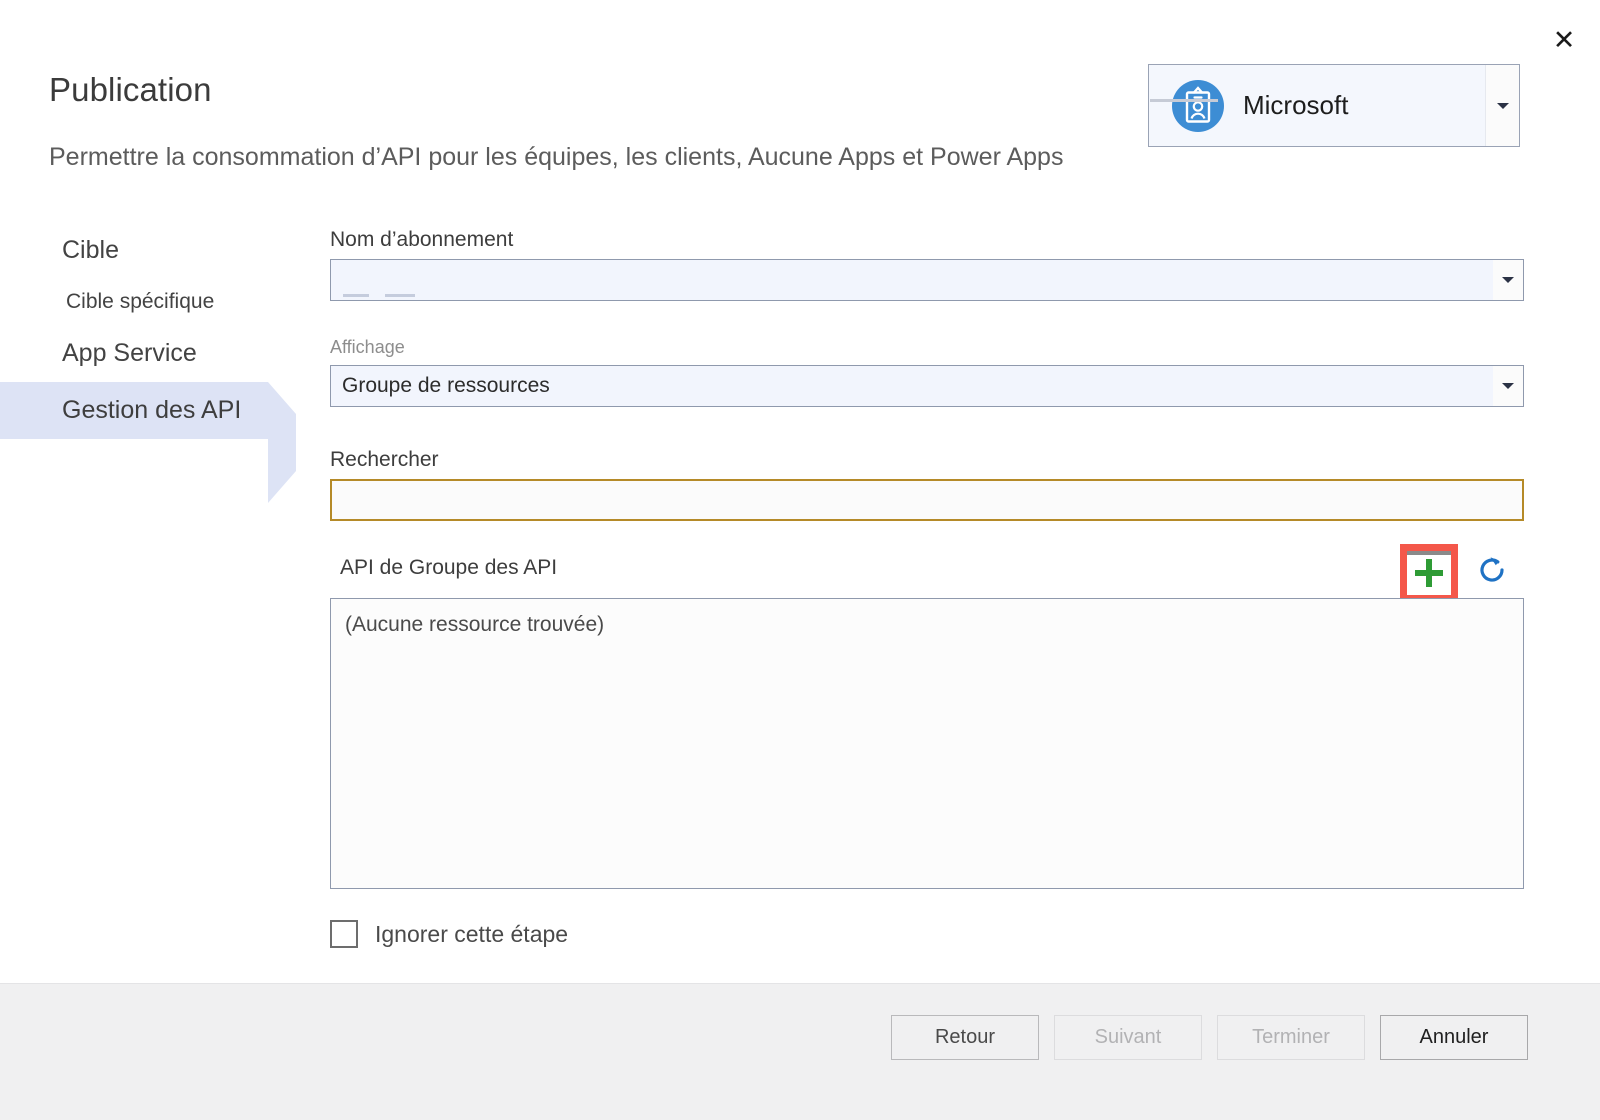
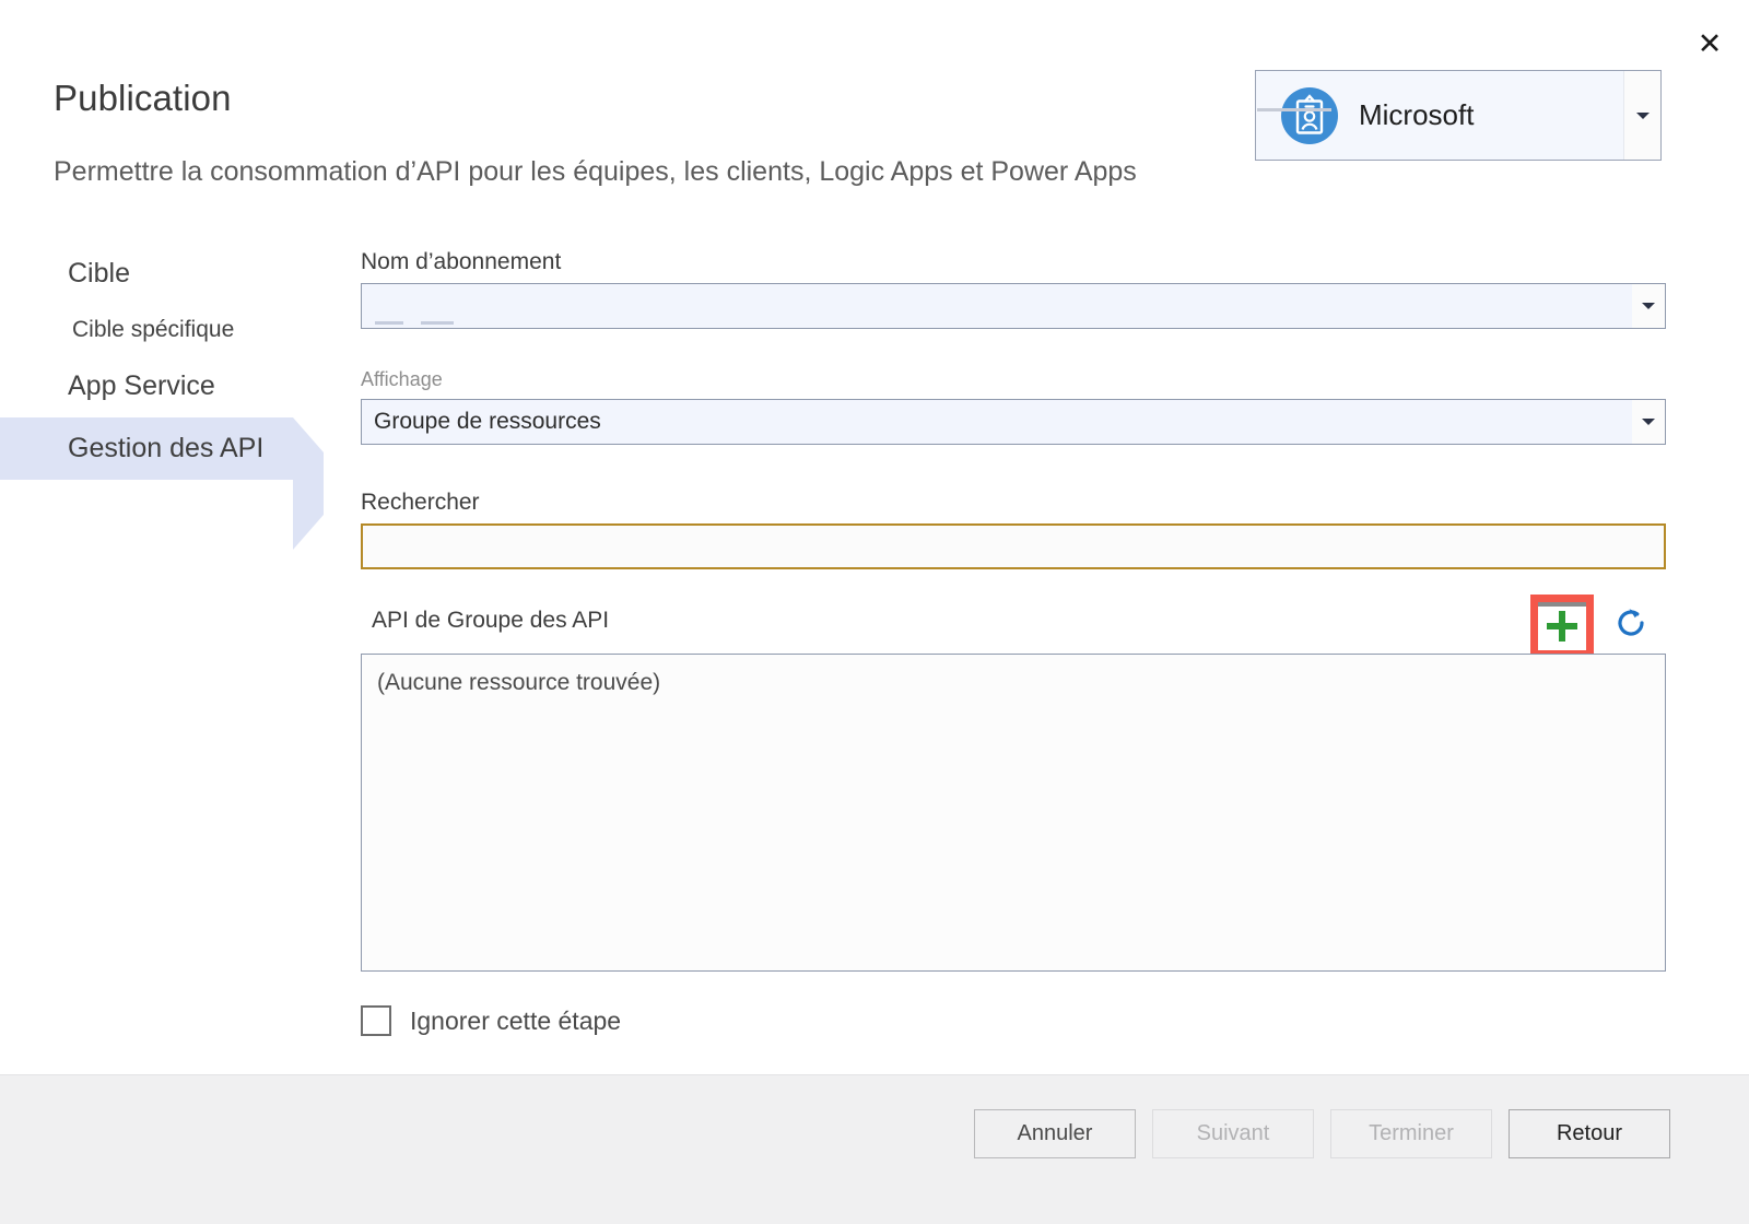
  ✕
  Publication
- Permettre la consommation d’API pour les équipes, les clients, Aucune Apps et Power Apps
+ Permettre la consommation d’API pour les équipes, les clients, Logic Apps et Power Apps
  Microsoft
  Cible
  Cible spécifique
  App Service
  Gestion des API
  Nom d’abonnement
  Affichage
  Groupe de ressources
  Rechercher
  API de Groupe des API
  (Aucune ressource trouvée)
  Ignorer cette étape
- Retour
+ Annuler
  Suivant
  Terminer
- Annuler
+ Retour
